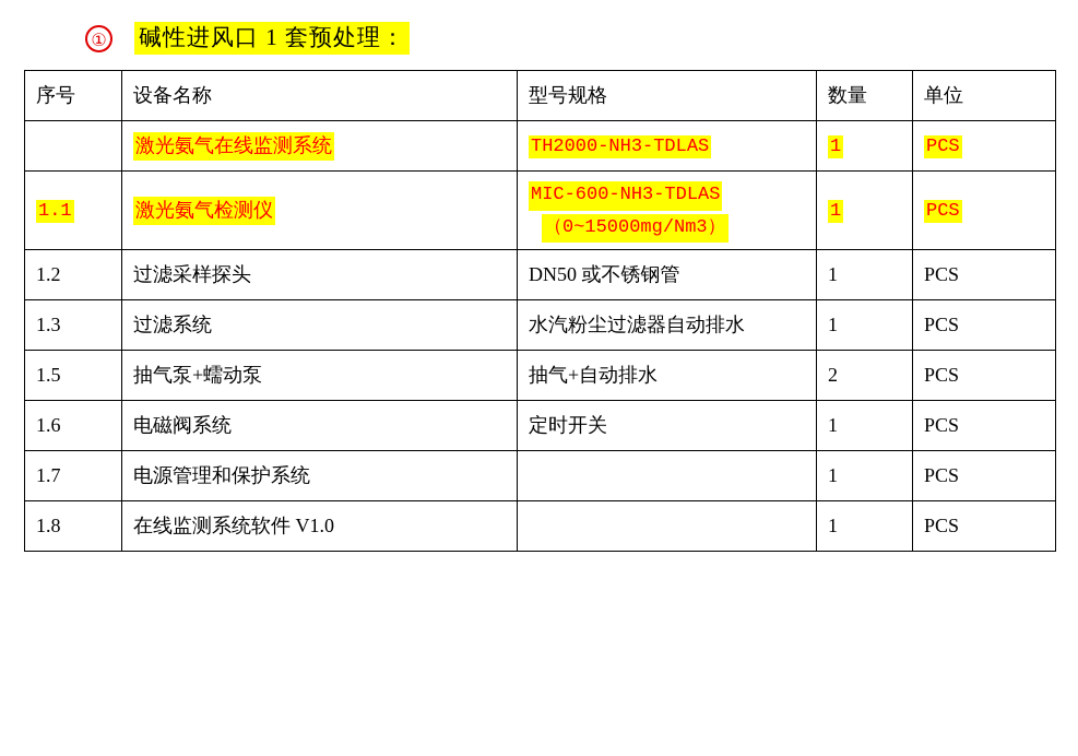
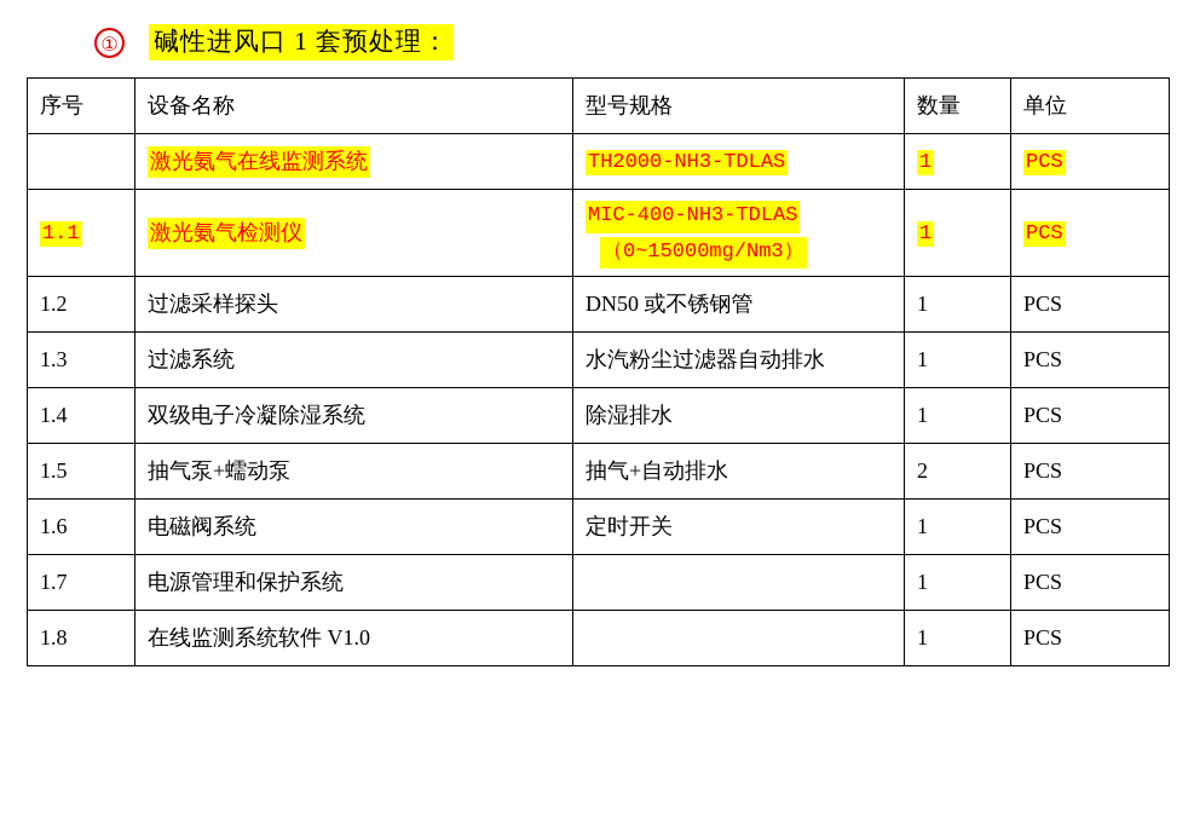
  ①
  碱性进风口 1 套预处理：
  序号	设备名称	型号规格	数量	单位
  	激光氨气在线监测系统	TH2000-NH3-TDLAS	1	PCS
- 1.1	激光氨气检测仪	MIC-600-NH3-TDLAS （0~15000mg/Nm3）	1	PCS
+ 1.1	激光氨气检测仪	MIC-400-NH3-TDLAS （0~15000mg/Nm3）	1	PCS
  1.2	过滤采样探头	DN50 或不锈钢管	1	PCS
  1.3	过滤系统	水汽粉尘过滤器自动排水	1	PCS
+ 1.4	双级电子冷凝除湿系统	除湿排水	1	PCS
  1.5	抽气泵+蠕动泵	抽气+自动排水	2	PCS
  1.6	电磁阀系统	定时开关	1	PCS
  1.7	电源管理和保护系统		1	PCS
  1.8	在线监测系统软件 V1.0		1	PCS
